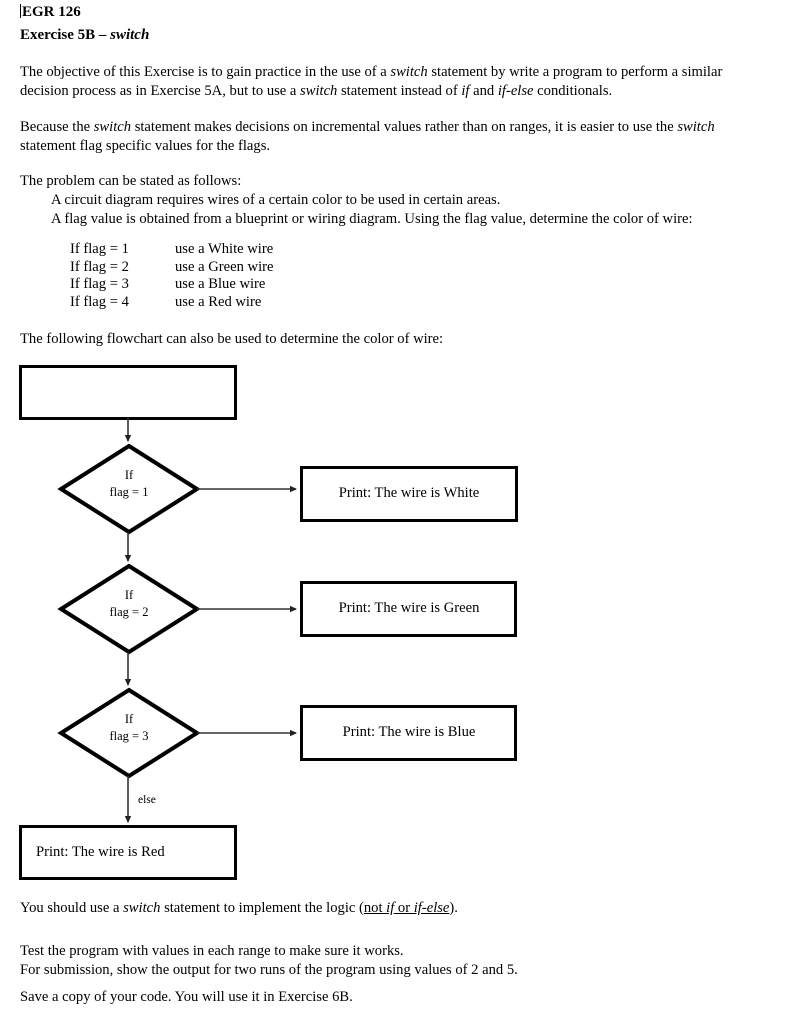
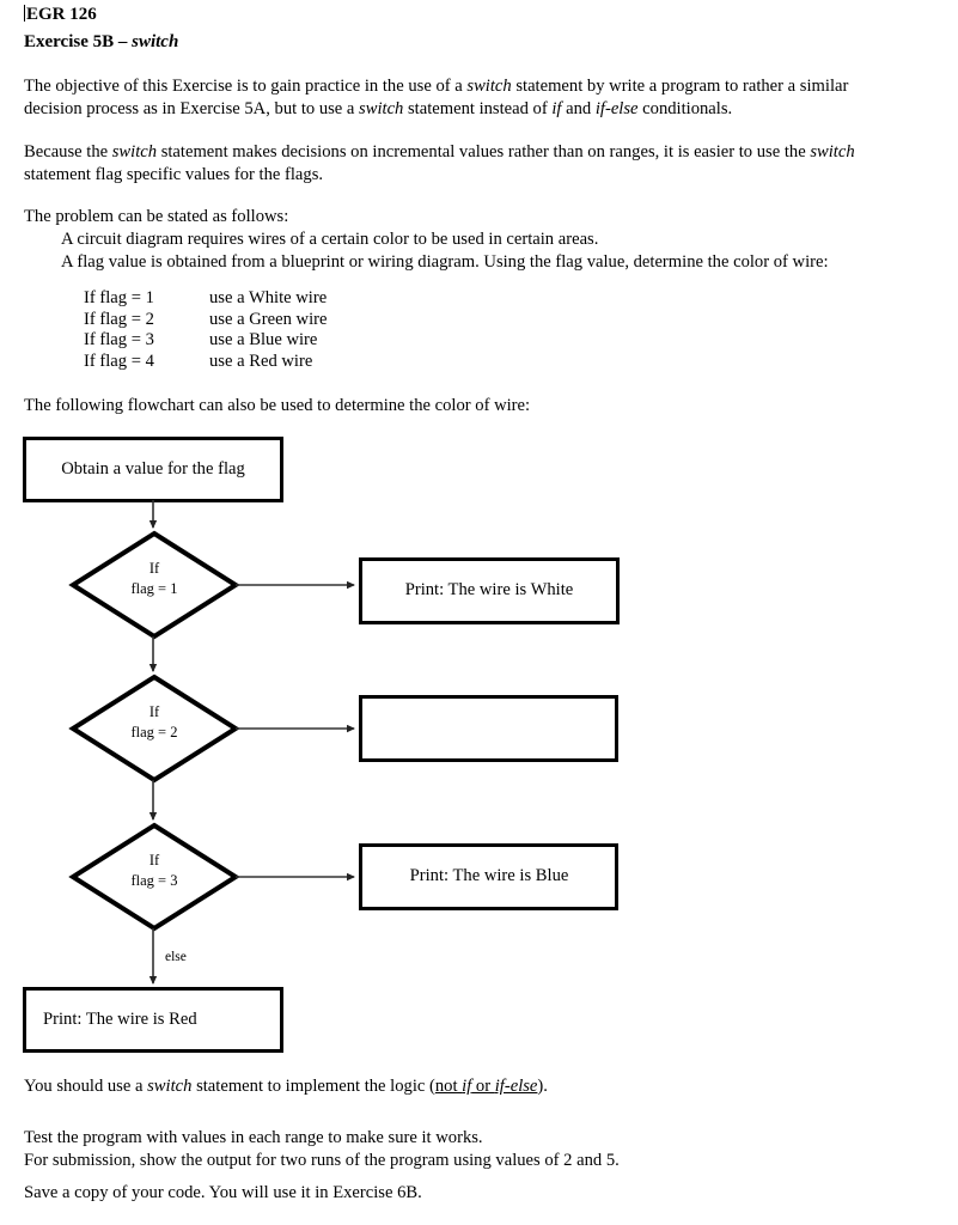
  EGR 126
  Exercise 5B – switch
- The objective of this Exercise is to gain practice in the use of a switch statement by write a program to perform a similar
+ The objective of this Exercise is to gain practice in the use of a switch statement by write a program to rather a similar
  decision process as in Exercise 5A, but to use a switch statement instead of if and if-else conditionals.
  Because the switch statement makes decisions on incremental values rather than on ranges, it is easier to use the switch
  statement flag specific values for the flags.
  The problem can be stated as follows:
  A circuit diagram requires wires of a certain color to be used in certain areas.
  A flag value is obtained from a blueprint or wiring diagram. Using the flag value, determine the color of wire:
  If flag = 1	use a White wire
  If flag = 2	use a Green wire
  If flag = 3	use a Blue wire
  If flag = 4	use a Red wire
  The following flowchart can also be used to determine the color of wire:
+ Obtain a value for the flag
  If
  flag = 1
  Print: The wire is White
  If
  flag = 2
- Print: The wire is Green
  If
  flag = 3
  Print: The wire is Blue
  else
  Print: The wire is Red
  You should use a switch statement to implement the logic (not if or if-else).
  Test the program with values in each range to make sure it works.
  For submission, show the output for two runs of the program using values of 2 and 5.
  Save a copy of your code. You will use it in Exercise 6B.
